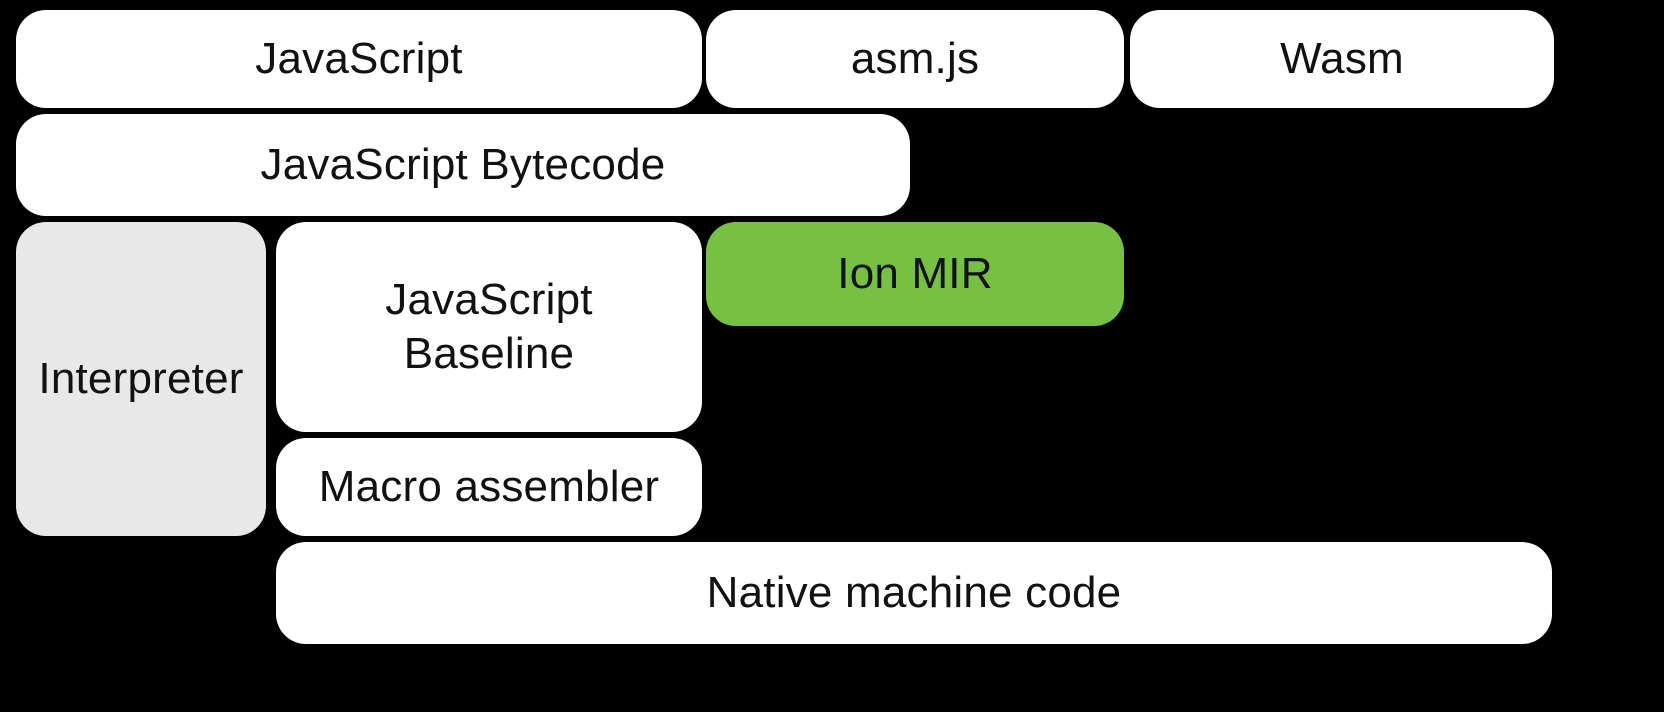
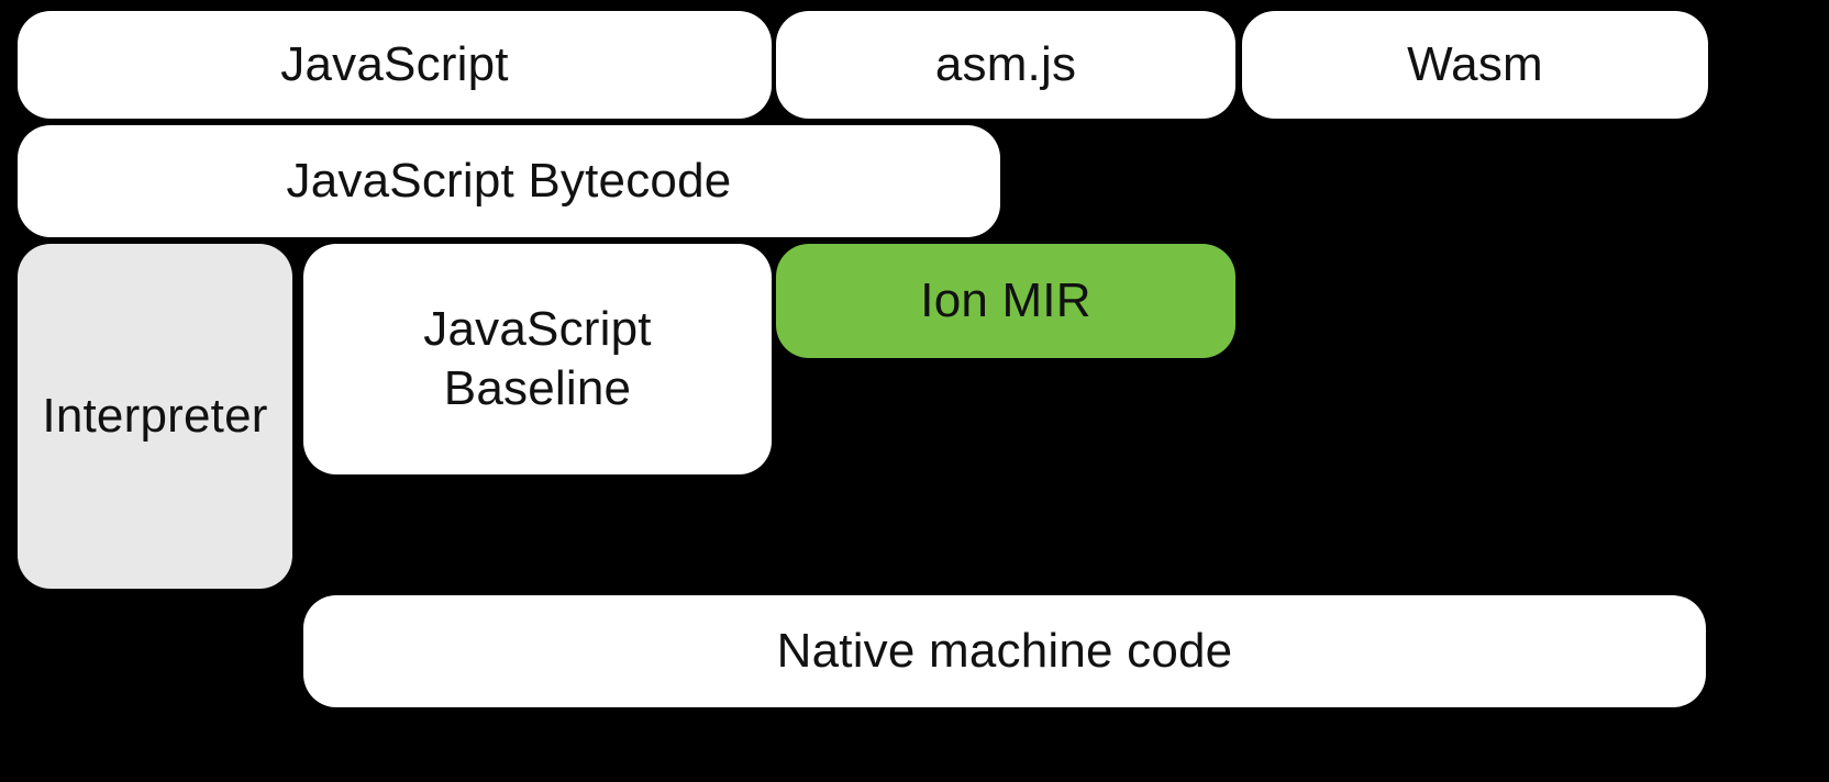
  JavaScript
  asm.js
  Wasm
  JavaScript Bytecode
  Interpreter
  JavaScript
  Baseline
  Ion MIR
- Macro assembler
  Native machine code
